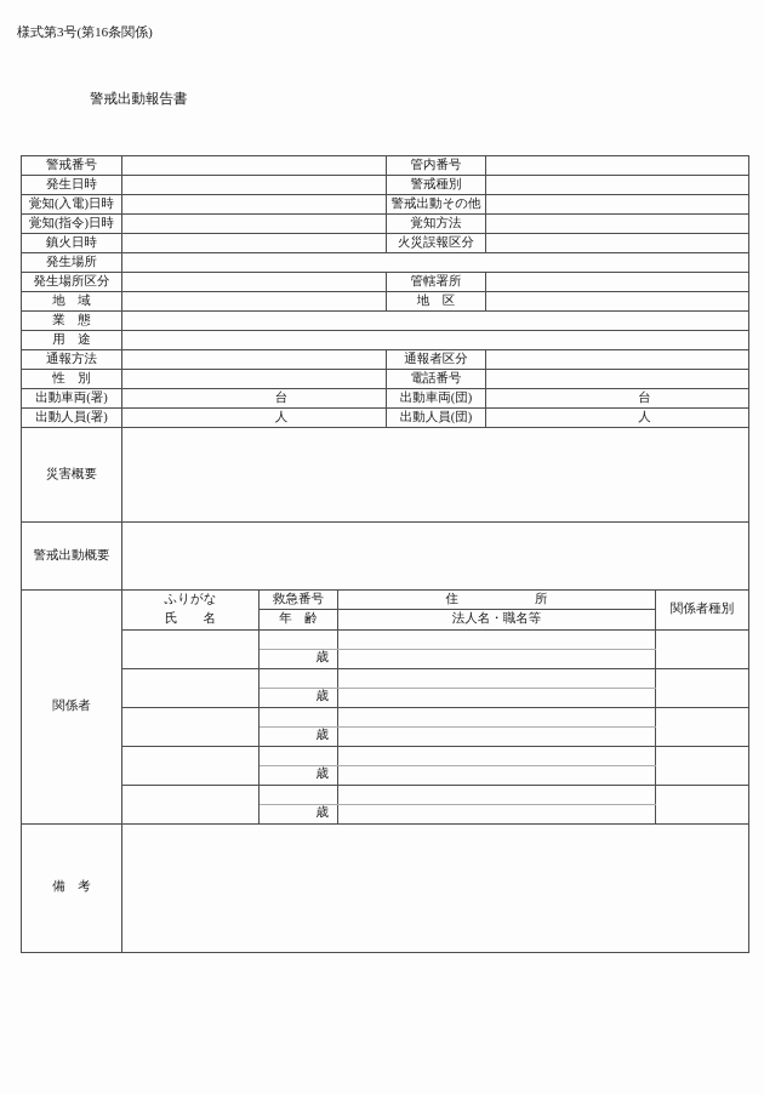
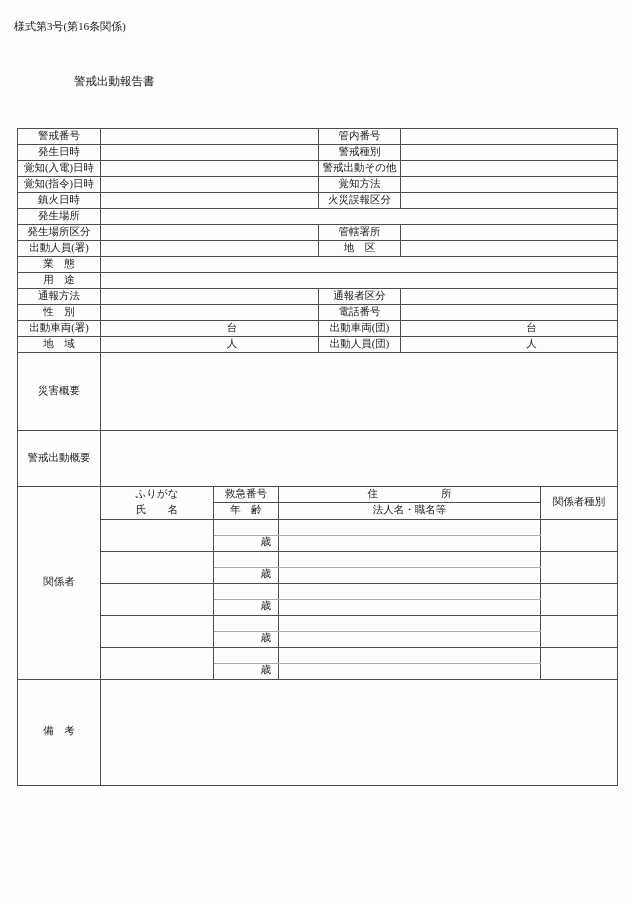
  様式第3号(第16条関係)
  警戒出動報告書
  警戒番号		管内番号
  発生日時		警戒種別
  覚知(入電)日時		警戒出動その他
  覚知(指令)日時		覚知方法
  鎮火日時		火災誤報区分
  発生場所
  発生場所区分		管轄署所
- 地 域		地 区
+ 出動人員(署)		地 区
  業 態
  用 途
  通報方法		通報者区分
  性 別		電話番号
  出動車両(署)	台	出動車両(団)	台
- 出動人員(署)	人	出動人員(団)	人
+ 地 域	人	出動人員(団)	人
  災害概要
  警戒出動概要
  関係者	ふりがな 氏 名	救急番号	住 所	関係者種別
  年 齢	法人名・職名等
  歳
  歳
  歳
  歳
  歳
  備 考
